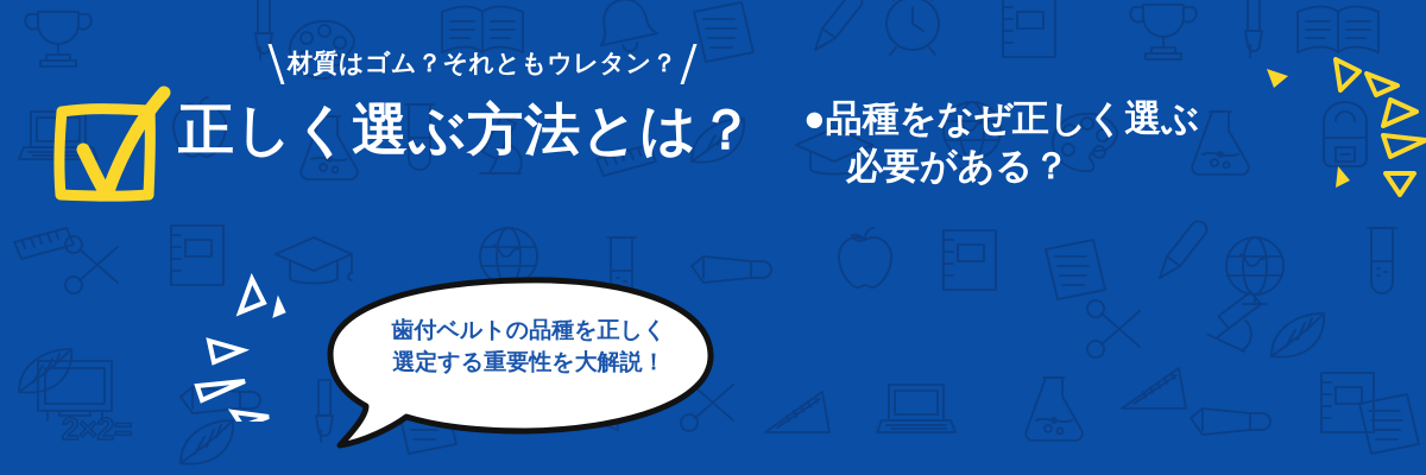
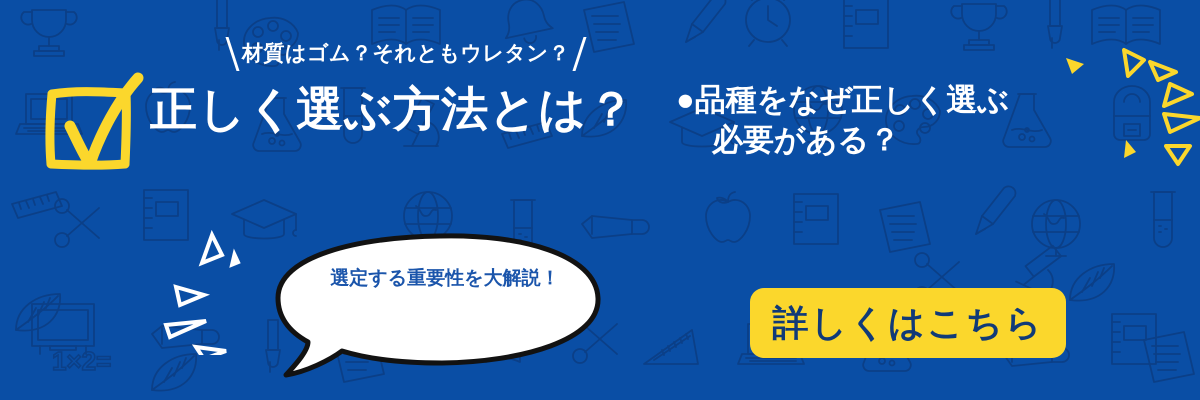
- 2×2=
+ 1×2=
  材質はゴム？それともウレタン？
  正しく選ぶ方法とは？
  ●品種をなぜ正しく選ぶ
  必要がある？
- 歯付ベルトの品種を正しく
  選定する重要性を大解説！
+ 詳しくはこちら
